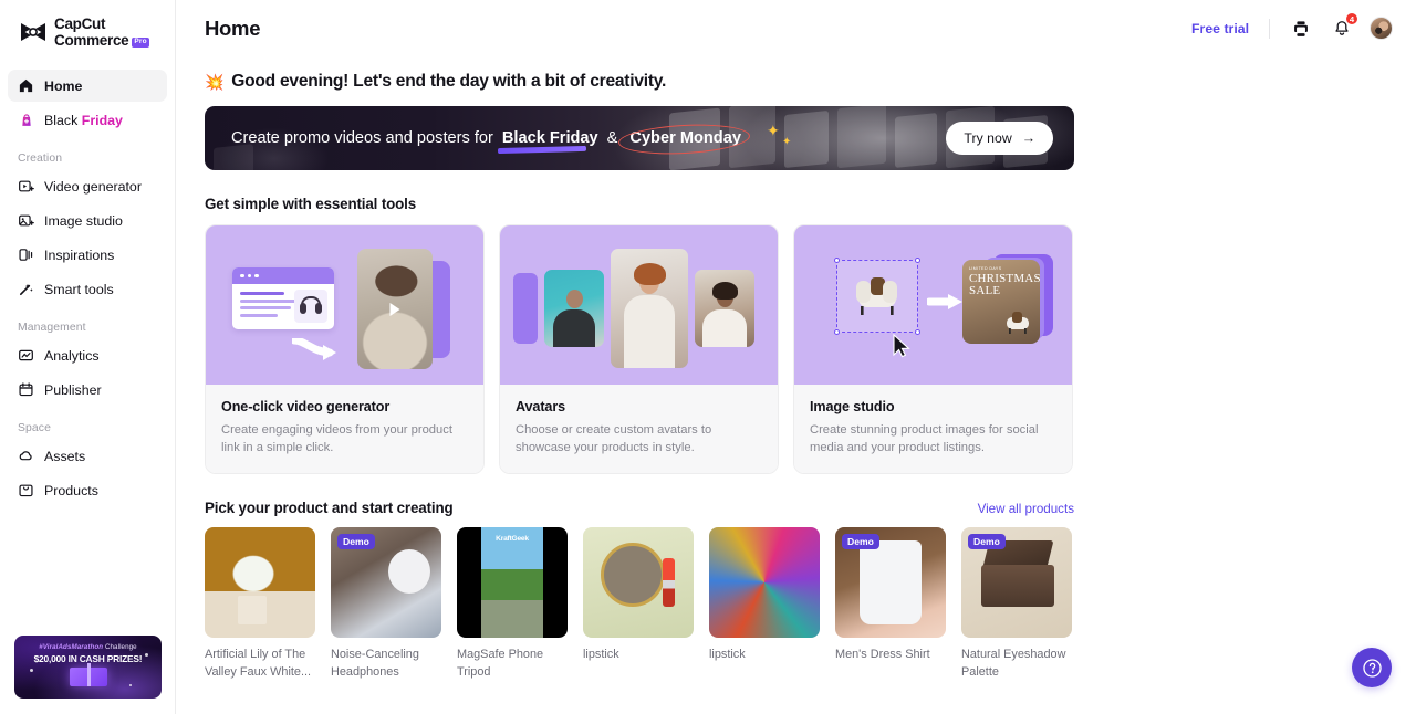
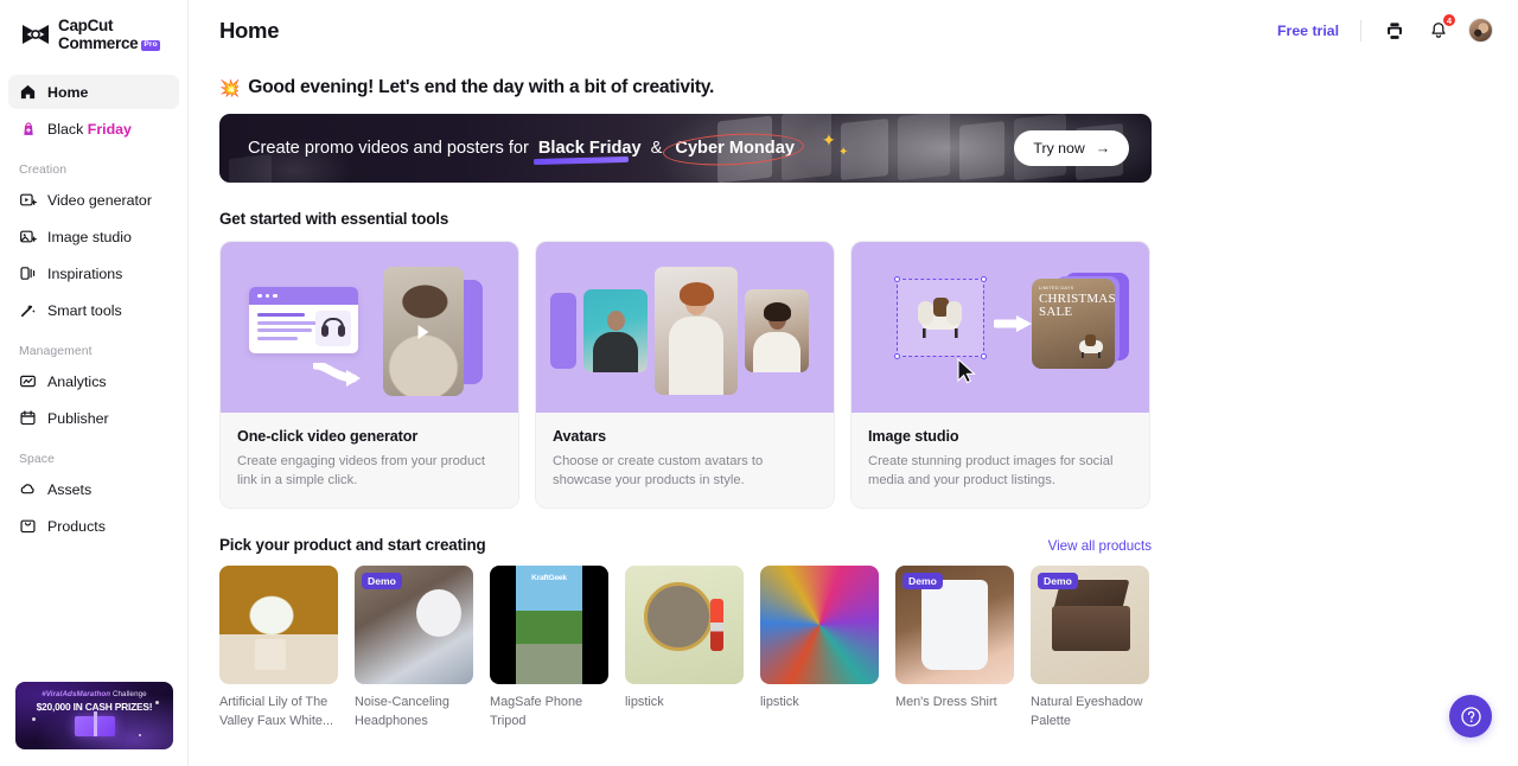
  CapCut
  Commerce
  Home
  Black Friday
  Creation
  Video generator
  Image studio
  Inspirations
  Smart tools
  Management
  Analytics
  Publisher
  Space
  Assets
  Products
  $20,000 IN CASH PRIZES!
  Home
  Free trial
  4
  💥
  Good evening! Let's end the day with a bit of creativity.
  Create promo videos and posters for
  Black Friday
  &
  Cyber Monday
  ✦
  ✦
  Try now
  →
- Get simple with essential tools
+ Get started with essential tools
  One-click video generator
  Create engaging videos from your product link in a simple click.
  Avatars
  Choose or create custom avatars to showcase your products in style.
  CHRISTMAS
  SALE
  Image studio
  Create stunning product images for social media and your product listings.
  Pick your product and start creating
  View all products
  Artificial Lily of The Valley Faux White...
  Demo
  Noise-Canceling Headphones
  MagSafe Phone Tripod
  lipstick
  lipstick
  Demo
  Men's Dress Shirt
  Demo
  Natural Eyeshadow Palette
